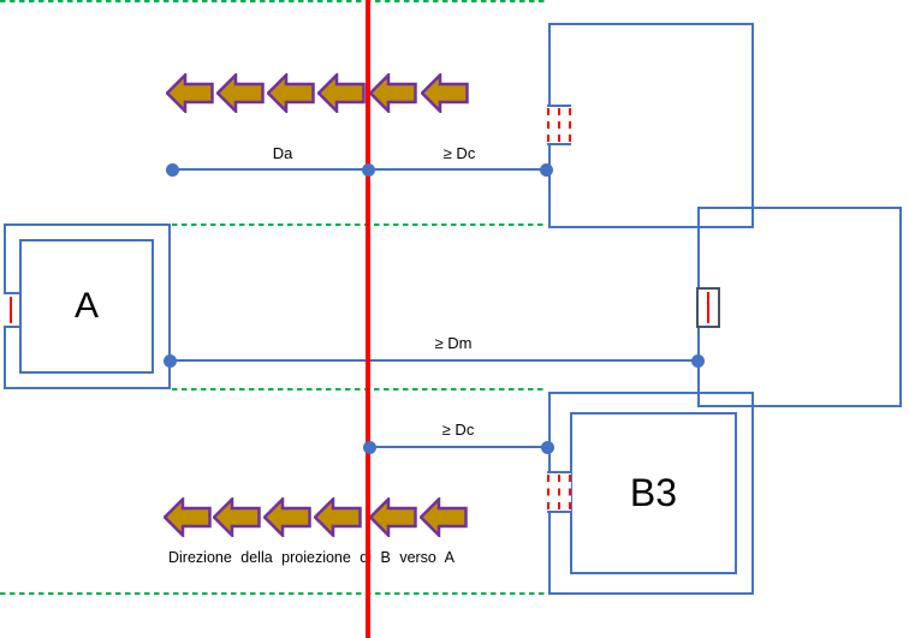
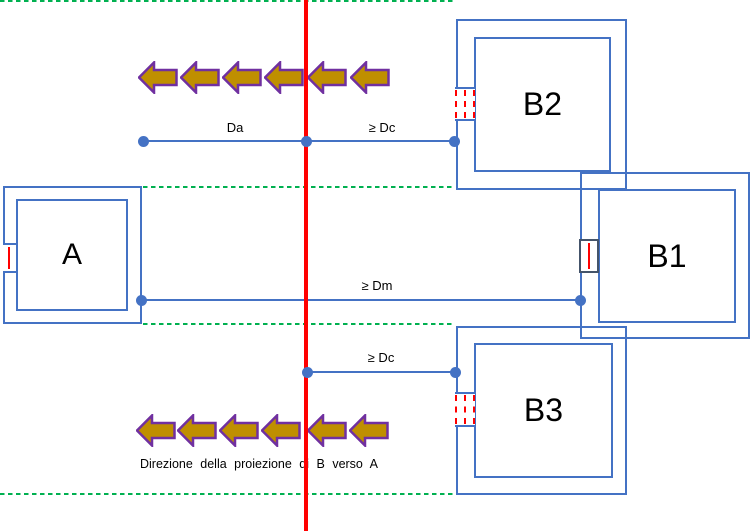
  A
+ B2
+ B1
  B3
  Da
  ≥ Dc
  ≥ Dm
  ≥ Dc
  Direzione della proiezione d B verso A
